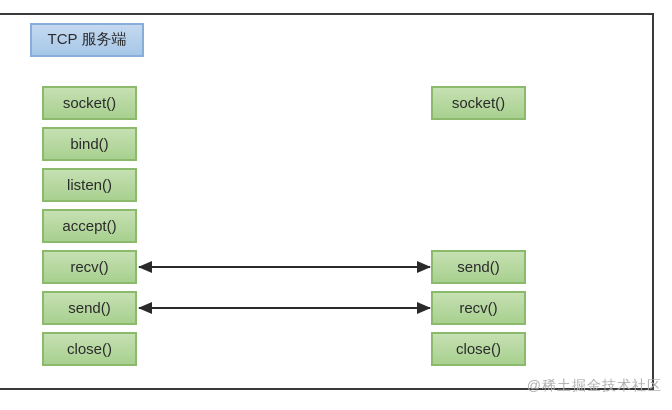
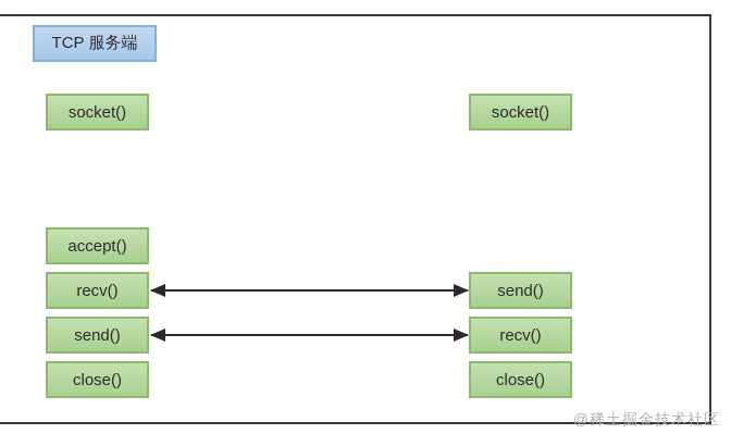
  TCP 服务端
  socket()
- bind()
- listen()
  accept()
  recv()
  send()
  close()
  socket()
  send()
  recv()
  close()
  @稀土掘金技术社区
